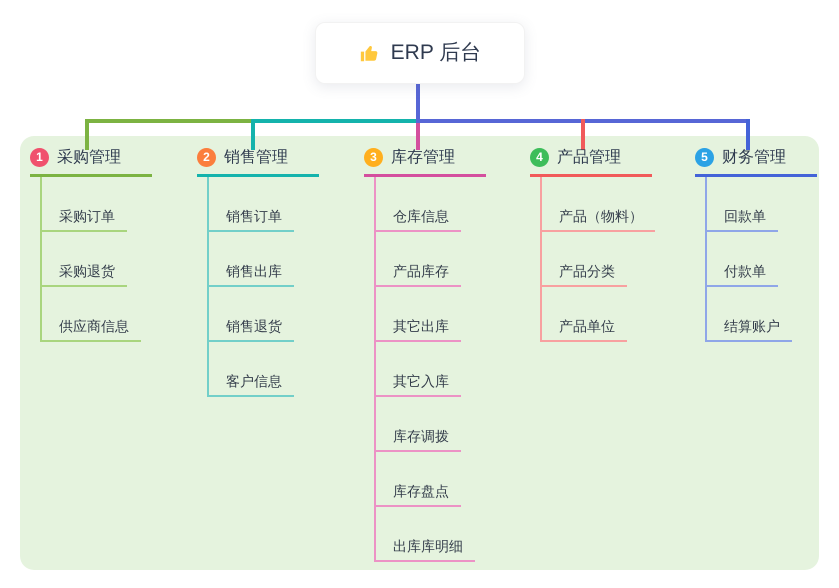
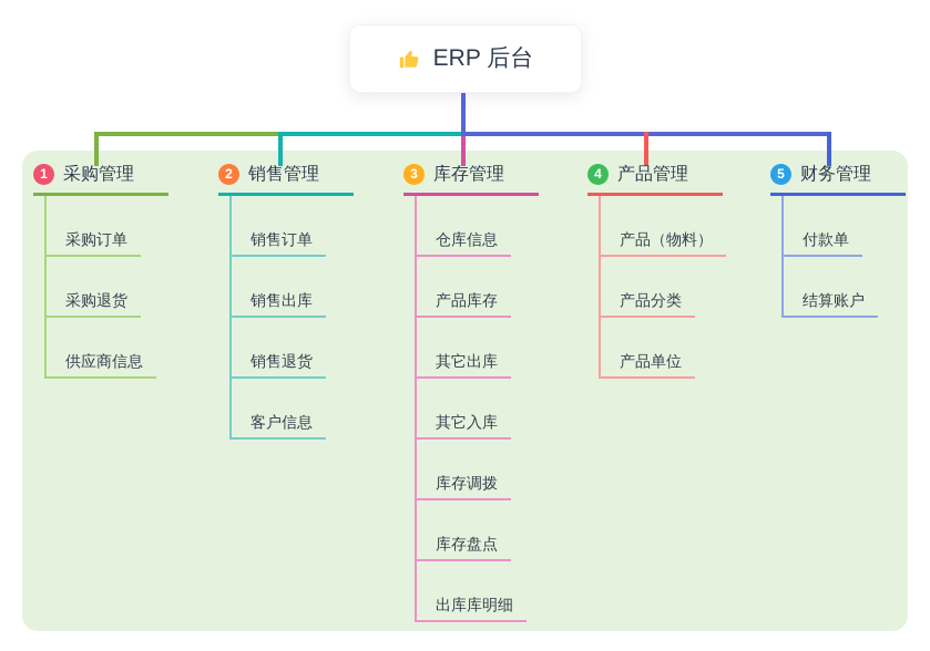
  ERP 后台
  1
  采购管理
  采购订单
  采购退货
  供应商信息
  2
  销售管理
  销售订单
  销售出库
  销售退货
  客户信息
  3
  库存管理
  仓库信息
  产品库存
  其它出库
  其它入库
  库存调拨
  库存盘点
  出库库明细
  4
  产品管理
  产品（物料）
  产品分类
  产品单位
  5
  财务管理
- 回款单
  付款单
  结算账户
